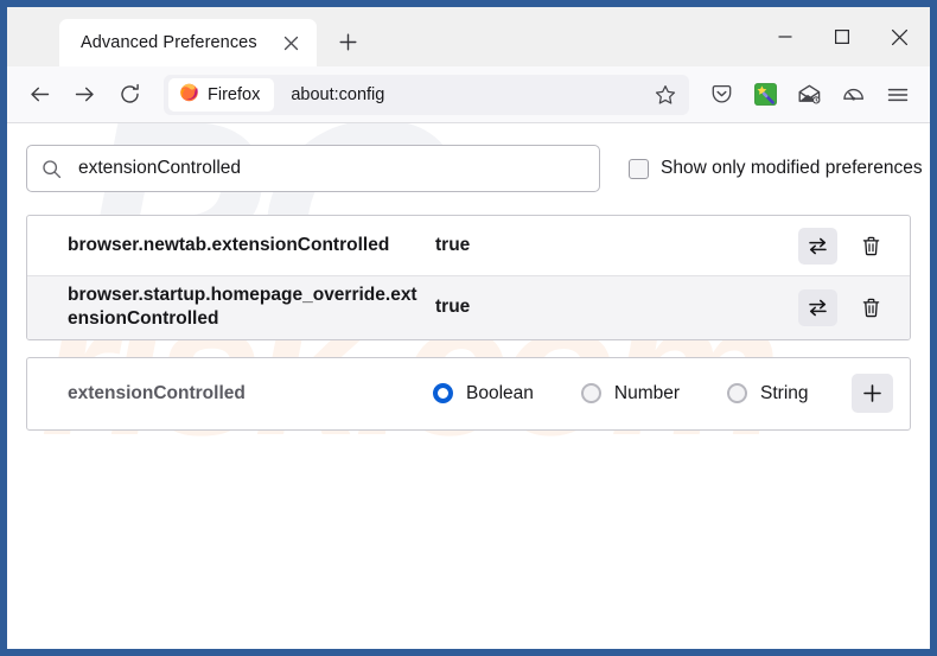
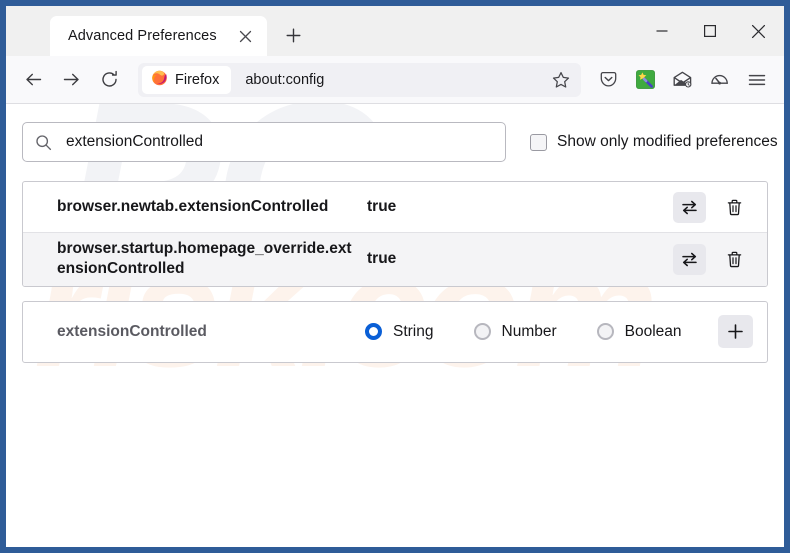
  Advanced Preferences
  Firefox
  about:config
  extensionControlled
  Show only modified preferences
  browser.newtab.extensionControlled
  true
  browser.startup.homepage_override.extensionControlled
  true
  extensionControlled
- Boolean
+ String
  Number
- String
+ Boolean
